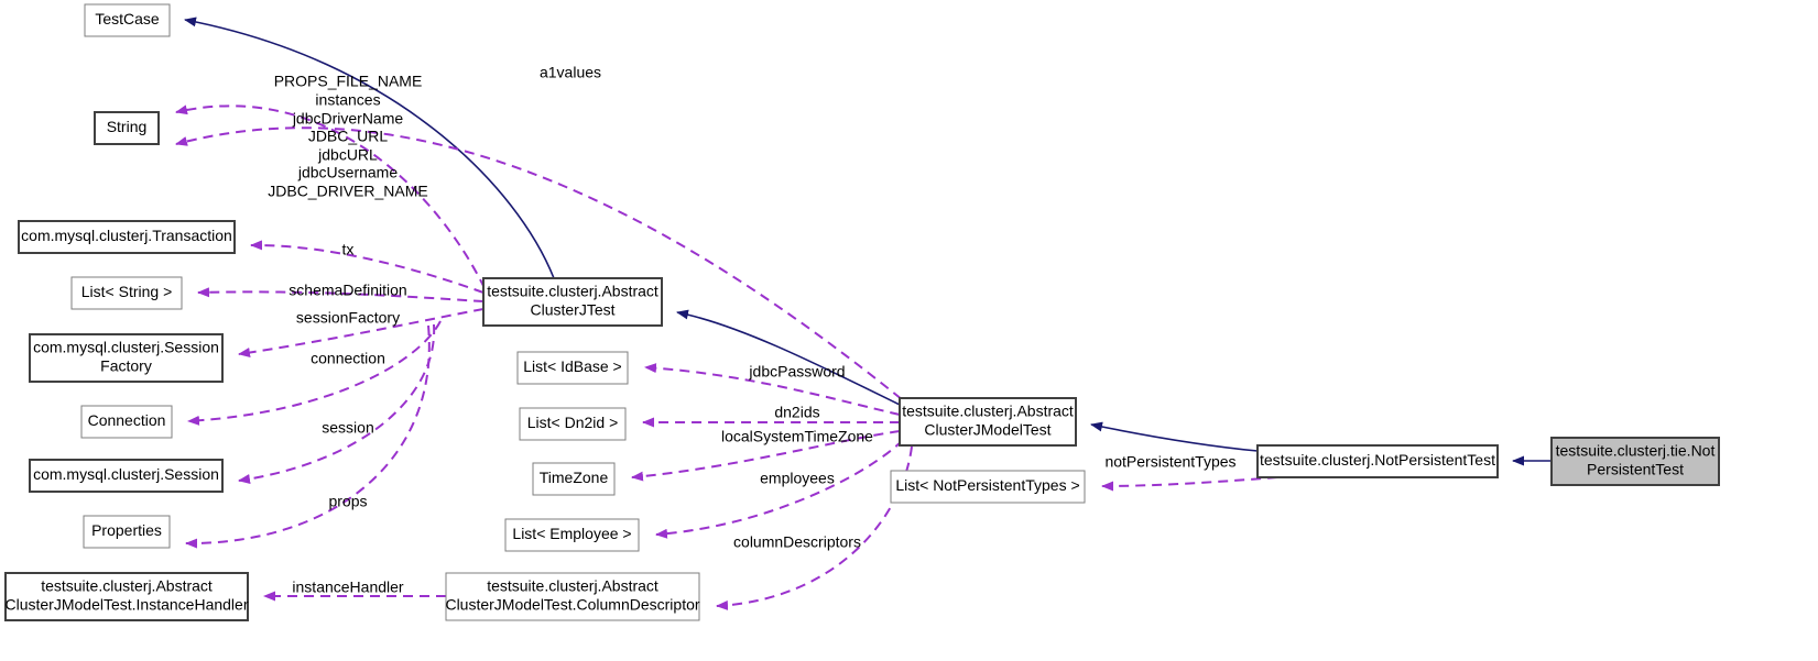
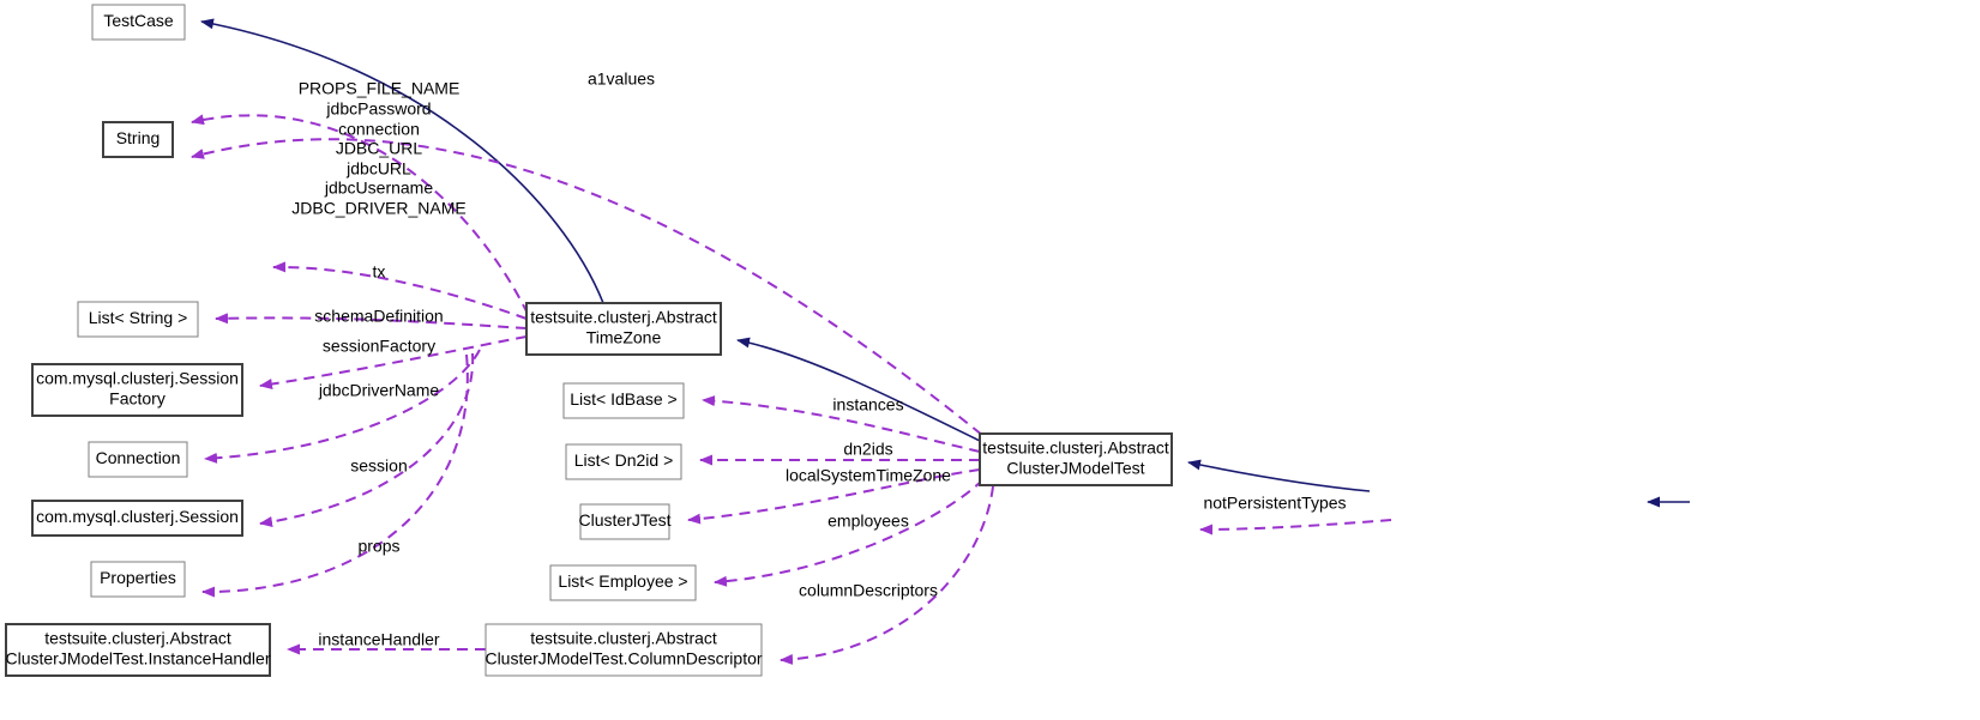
  TestCase
  String
- com.mysql.clusterj.Transaction
  List< String >
  com.mysql.clusterj.Session
  Factory
  Connection
  com.mysql.clusterj.Session
  Properties
  testsuite.clusterj.Abstract
  ClusterJModelTest.InstanceHandler
  testsuite.clusterj.Abstract
- ClusterJTest
+ TimeZone
  List< IdBase >
  List< Dn2id >
- TimeZone
+ ClusterJTest
  List< Employee >
  testsuite.clusterj.Abstract
  ClusterJModelTest.ColumnDescriptor
  testsuite.clusterj.Abstract
  ClusterJModelTest
- List< NotPersistentTypes >
- testsuite.clusterj.NotPersistentTest
- testsuite.clusterj.tie.Not
- PersistentTest
  a1values
  PROPS_FILE_NAME
- instances
+ jdbcPassword
- jdbcDriverName
+ connection
  JDBC_URL
  jdbcURL
  jdbcUsername
  JDBC_DRIVER_NAME
  tx
  schemaDefinition
  sessionFactory
- connection
+ jdbcDriverName
  session
  props
  instanceHandler
- jdbcPassword
+ instances
  dn2ids
  localSystemTimeZone
  employees
  columnDescriptors
  notPersistentTypes
